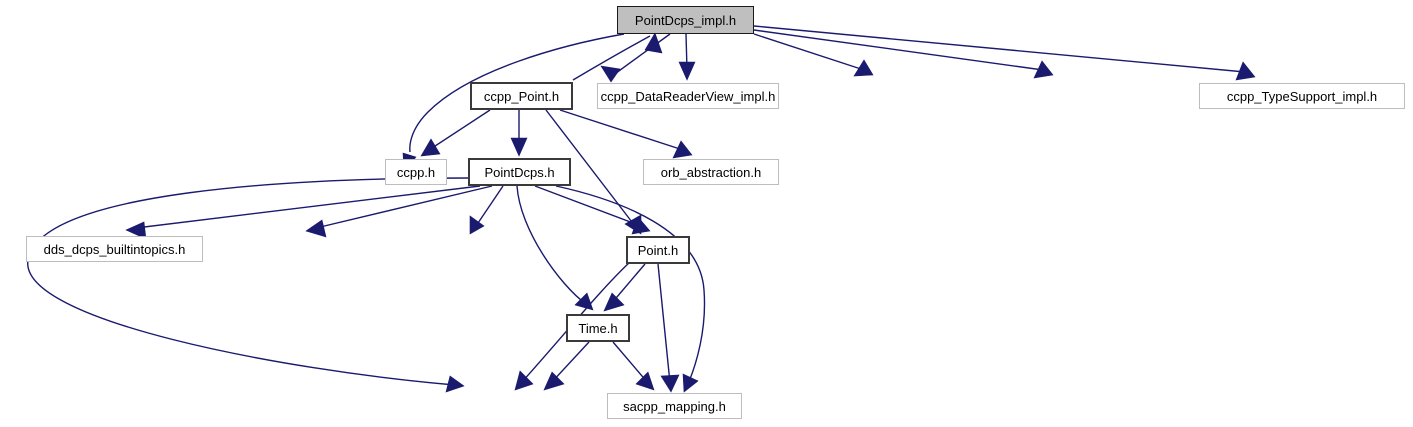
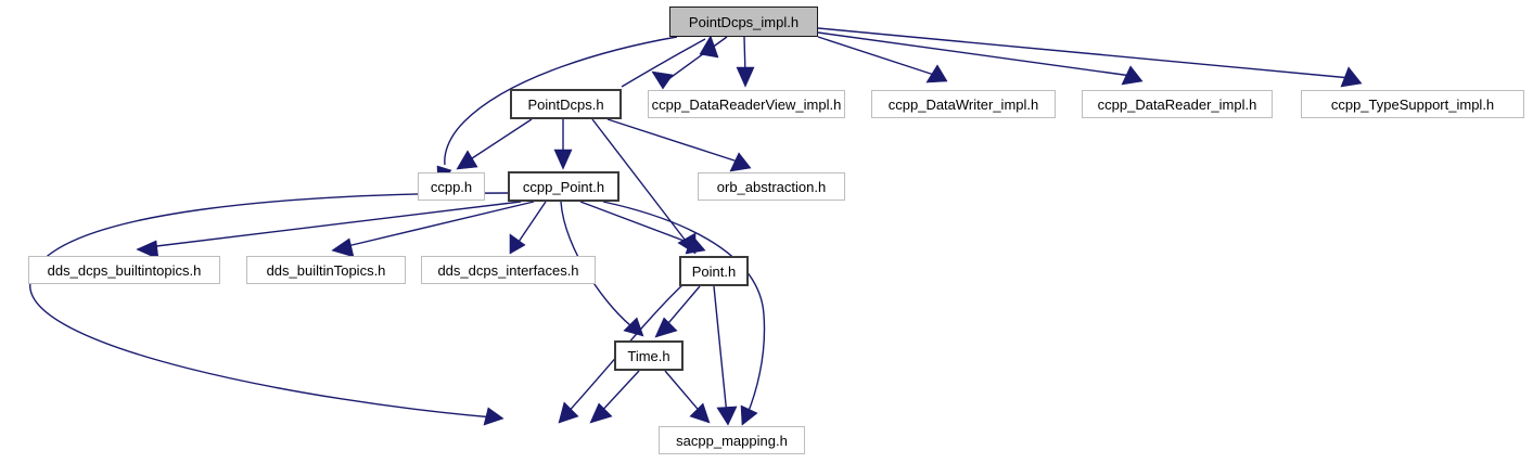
  PointDcps_impl.h
- ccpp_Point.h
+ PointDcps.h
  ccpp_DataReaderView_impl.h
+ ccpp_DataWriter_impl.h
+ ccpp_DataReader_impl.h
  ccpp_TypeSupport_impl.h
  ccpp.h
- PointDcps.h
+ ccpp_Point.h
  orb_abstraction.h
  dds_dcps_builtintopics.h
+ dds_builtinTopics.h
+ dds_dcps_interfaces.h
  Point.h
  Time.h
  sacpp_mapping.h
